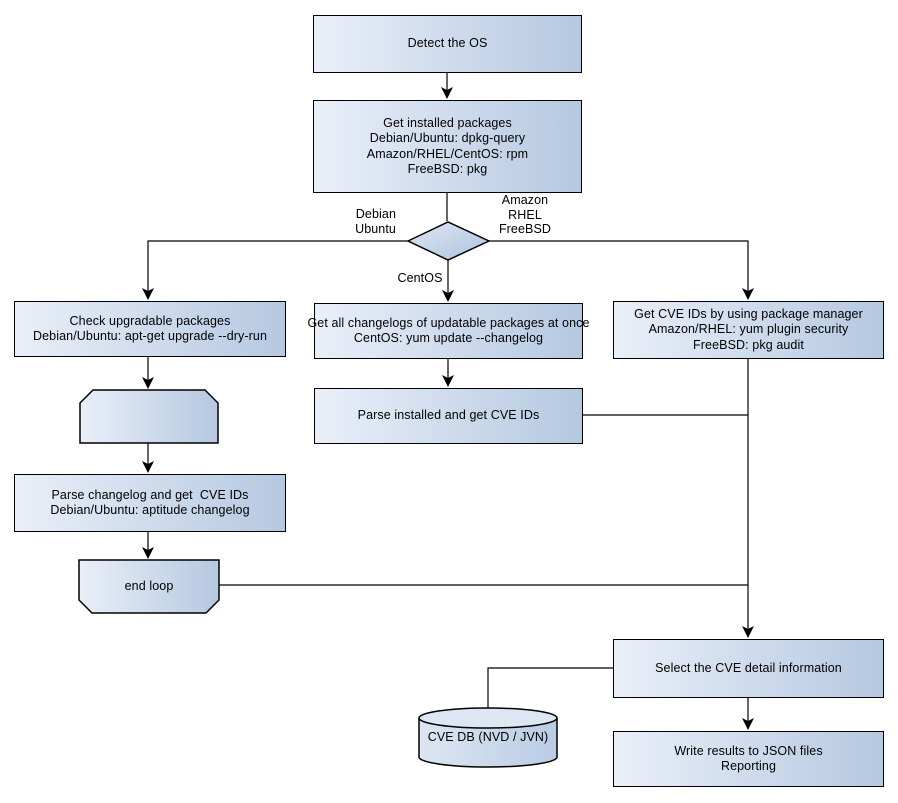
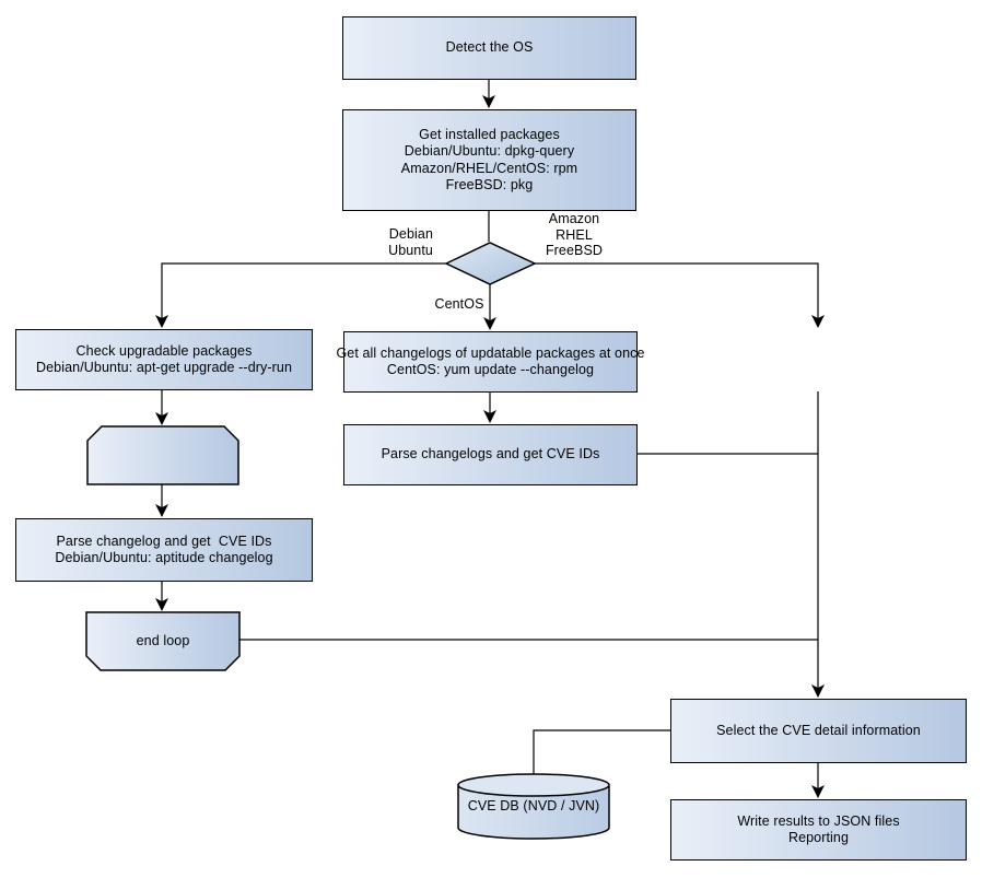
  Detect the OS
  Get installed packages
  Debian/Ubuntu: dpkg-query
  Amazon/RHEL/CentOS: rpm
  FreeBSD: pkg
  Check upgradable packages
  Debian/Ubuntu: apt-get upgrade --dry-run
  Parse changelog and get CVE IDs
  Debian/Ubuntu: aptitude changelog
  Get all changelogs of updatable packages at once
  CentOS: yum update --changelog
- Parse installed and get CVE IDs
+ Parse changelogs and get CVE IDs
- Get CVE IDs by using package manager
- Amazon/RHEL: yum plugin security
- FreeBSD: pkg audit
  Select the CVE detail information
  Write results to JSON files
  Reporting
  end loop
  CVE DB (NVD / JVN)
  Debian
  Ubuntu
  Amazon
  RHEL
  FreeBSD
  CentOS
